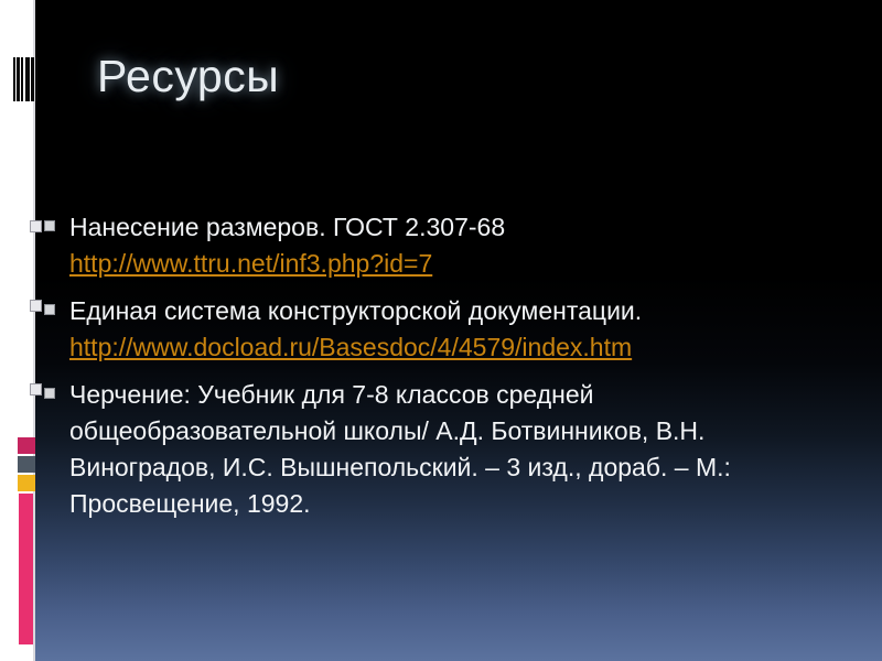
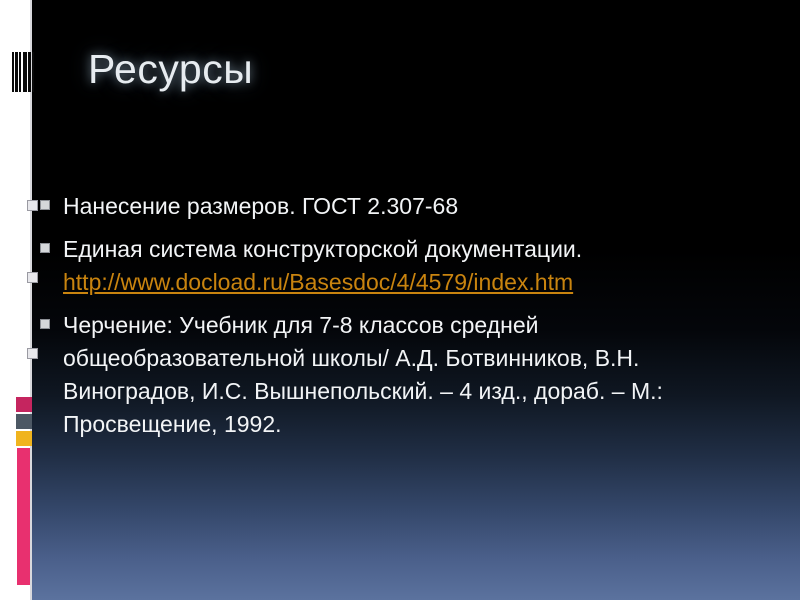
  Ресурсы
  Нанесение размеров. ГОСТ 2.307-68
- http://www.ttru.net/inf3.php?id=7
  Единая система конструкторской документации.
  http://www.docload.ru/Basesdoc/4/4579/index.htm
- Черчение: Учебник для 7-8 классов средней общеобразовательной школы/ А.Д. Ботвинников, В.Н. Виноградов, И.С. Вышнепольский. – 3 изд., дораб. – М.: Просвещение, 1992.
+ Черчение: Учебник для 7-8 классов средней общеобразовательной школы/ А.Д. Ботвинников, В.Н. Виноградов, И.С. Вышнепольский. – 4 изд., дораб. – М.: Просвещение, 1992.
